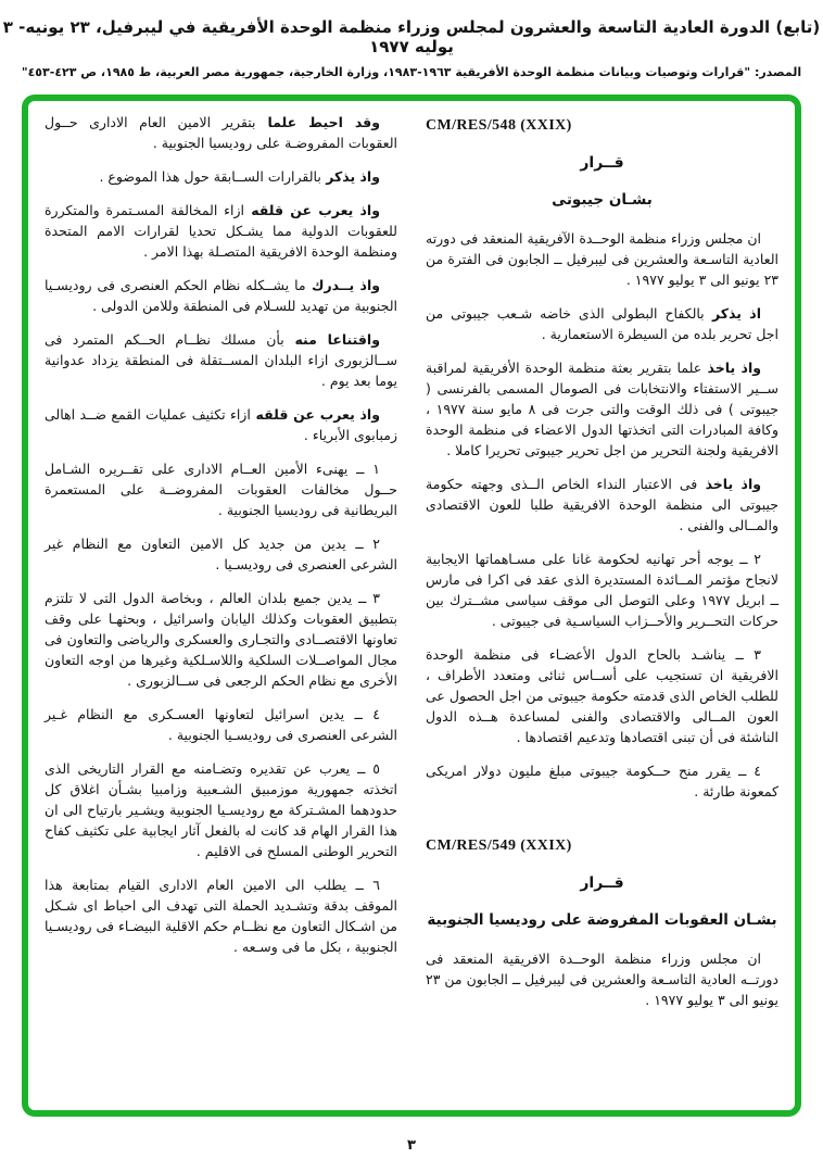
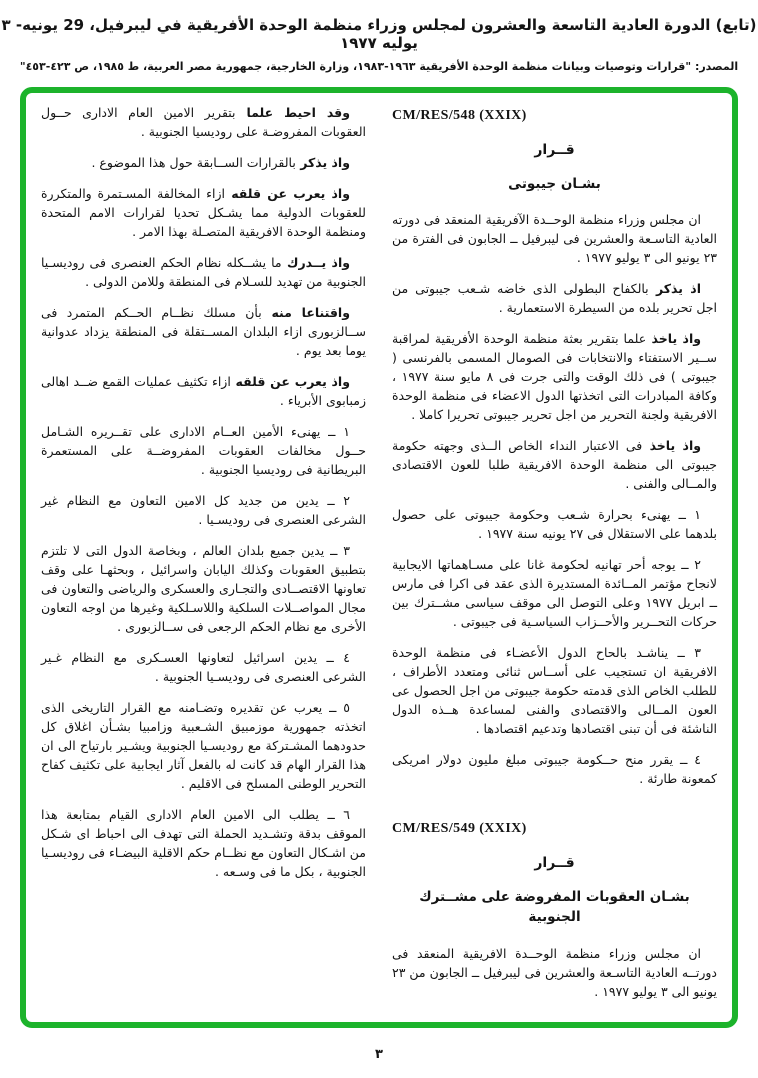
- (تابع) الدورة العادية التاسعة والعشرون لمجلس وزراء منظمة الوحدة الأفريقية في ليبرفيل، ٢٣ يونيه- ٣ يوليه ١٩٧٧
+ (تابع) الدورة العادية التاسعة والعشرون لمجلس وزراء منظمة الوحدة الأفريقية في ليبرفيل، 29 يونيه- ٣ يوليه ١٩٧٧
  المصدر: "قرارات وتوصيات وبيانات منظمة الوحدة الأفريقية ١٩٦٣-١٩٨٣، وزارة الخارجية، جمهورية مصر العربية، ط ١٩٨٥، ص ٤٢٣-٤٥٣"
  CM/RES/548 (XXIX)
  قــرار
  بشـان جيبوتى
  ان مجلس وزراء منظمة الوحــدة الآفريقية المنعقد فى دورته العادية التاسـعة والعشرين فى ليبرفيل ــ الجابون فى الفترة من ٢٣ يونيو الى ٣ يوليو ١٩٧٧ .
  اذ يذكر بالكفاح البطولى الذى خاضه شـعب جيبوتى من اجل تحرير بلده من السيطرة الاستعمارية .
  واذ ياخذ علما بتقرير بعثة منظمة الوحدة الأفريقية لمراقبة ســير الاستفتاء والانتخابات فى الصومال المسمى بالفرنسى ( جيبوتى ) فى ذلك الوقت والتى جرت فى ٨ مايو سنة ١٩٧٧ ، وكافة المبادرات التى اتخذتها الدول الاعضاء فى منظمة الوحدة الافريقية ولجنة التحرير من اجل تحرير جيبوتى تحريرا كاملا .
  واذ ياخذ فى الاعتبار النداء الخاص الــذى وجهته حكومة جيبوتى الى منظمة الوحدة الافريقية طلبا للعون الاقتصادى والمــالى والفنى .
+ ١ ــ يهنىء بحرارة شـعب وحكومة جيبوتى على حصول بلدهما على الاستقلال فى ٢٧ يونيه سنة ١٩٧٧ .
  ٢ ــ يوجه أحر تهانيه لحكومة غانا على مسـاهماتها الايجابية لانجاح مؤتمر المــائدة المستديرة الذى عقد فى اكرا فى مارس ــ ابريل ١٩٧٧ وعلى التوصل الى موقف سياسى مشــترك بين حركات التحــرير والأحــزاب السياسـية فى جيبوتى .
  ٣ ــ يناشـد بالحاح الدول الأعضـاء فى منظمة الوحدة الافريقية ان تستجيب على أســاس ثنائى ومتعدد الأطراف ، للطلب الخاص الذى قدمته حكومة جيبوتى من اجل الحصول عى العون المــالى والاقتصادى والفنى لمساعدة هــذه الدول الناشئة فى أن تبنى اقتصادها وتدعيم اقتصادها .
  ٤ ــ يقرر منح حــكومة جيبوتى مبلغ مليون دولار امريكى كمعونة طارئة .
  CM/RES/549 (XXIX)
  قــرار
- بشـان العقوبات المفروضة على روديسيا الجنوبية
+ بشـان العقوبات المفروضة على مشــترك الجنوبية
  ان مجلس وزراء منظمة الوحــدة الافريقية المنعقد فى دورتــه العادية التاسـعة والعشرين فى ليبرفيل ــ الجابون من ٢٣ يونيو الى ٣ يوليو ١٩٧٧ .
  وقد احيط علما بتقرير الامين العام الادارى حــول العقوبات المفروضـة على روديسيا الجنوبية .
  واذ يذكر بالقرارات الســابقة حول هذا الموضوع .
  واذ يعرب عن قلقه ازاء المخالفة المسـتمرة والمتكررة للعقوبات الدولية مما يشـكل تحديا لقرارات الامم المتحدة ومنظمة الوحدة الافريقية المتصـلة بهذا الامر .
  واذ يــدرك ما يشــكله نظام الحكم العنصرى فى روديسـيا الجنوبية من تهديد للسـلام فى المنطقة وللامن الدولى .
  واقتناعا منه بأن مسلك نظــام الحــكم المتمرد فى ســالزبورى ازاء البلدان المســتقلة فى المنطقة يزداد عدوانية يوما بعد يوم .
  واذ يعرب عن قلقه ازاء تكثيف عمليات القمع ضــد اهالى زمبابوى الأبرياء .
  ١ ــ يهنىء الأمين العــام الادارى على تقــريره الشـامل حــول مخالفات العقوبات المفروضــة على المستعمرة البريطانية فى روديسيا الجنوبية .
  ٢ ــ يدين من جديد كل الامين التعاون مع النظام غير الشرعى العنصرى فى روديسـيا .
  ٣ ــ يدين جميع بلدان العالم ، وبخاصة الدول التى لا تلتزم بتطبيق العقوبات وكذلك اليابان واسرائيل ، وبحثهـا على وقف تعاونها الاقتصــادى والتجـارى والعسكرى والرياضى والتعاون فى مجال المواصــلات السلكية واللاسـلكية وغيرها من اوجه التعاون الأخرى مع نظام الحكم الرجعى فى ســالزبورى .
  ٤ ــ يدين اسرائيل لتعاونها العسـكرى مع النظام غـير الشرعى العنصرى فى روديسـيا الجنوبية .
  ٥ ــ يعرب عن تقديره وتضـامنه مع القرار التاريخى الذى اتخذته جمهورية موزمبيق الشـعبية وزامبيا بشـأن اغلاق كل حدودهما المشـتركة مع روديسـيا الجنوبية ويشـير بارتياح الى ان هذا القرار الهام قد كانت له بالفعل آثار ايجابية على تكثيف كفاح التحرير الوطنى المسلح فى الاقليم .
  ٦ ــ يطلب الى الامين العام الادارى القيام بمتابعة هذا الموقف بدقة وتشـديد الحملة التى تهدف الى احباط اى شـكل من اشـكال التعاون مع نظــام حكم الاقلية البيضـاء فى روديسـيا الجنوبية ، بكل ما فى وسـعه .
  ٣
